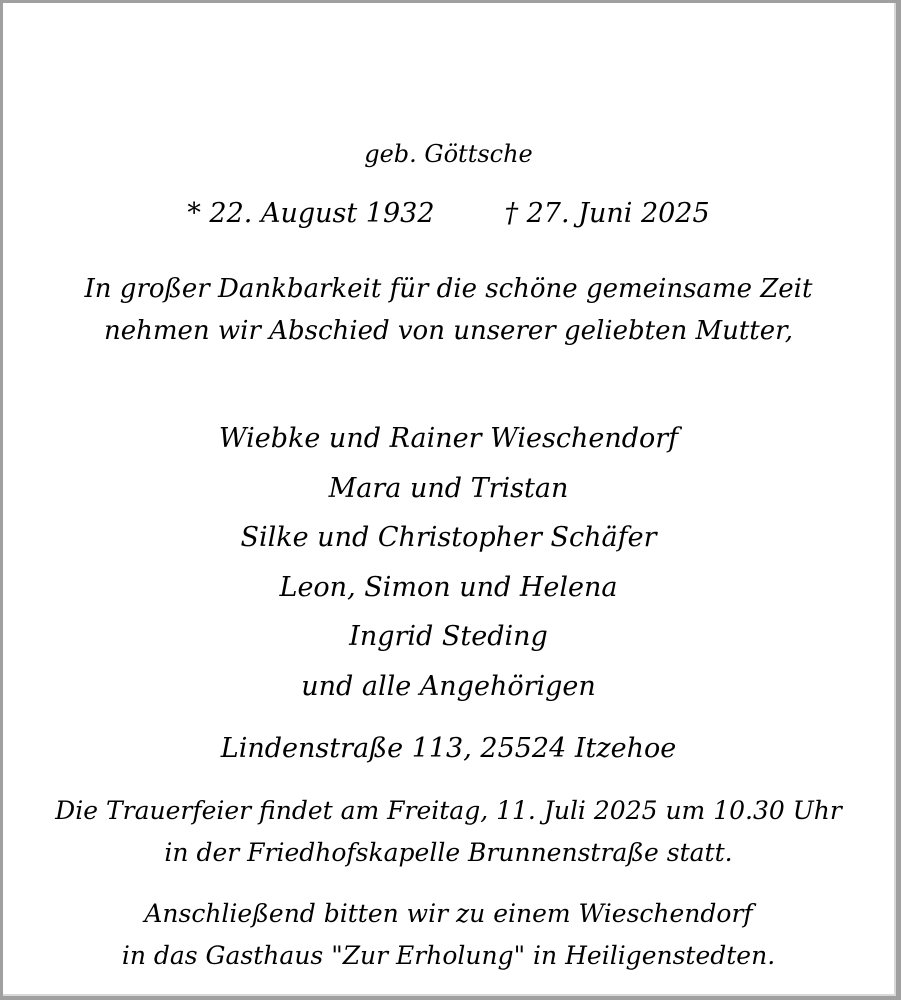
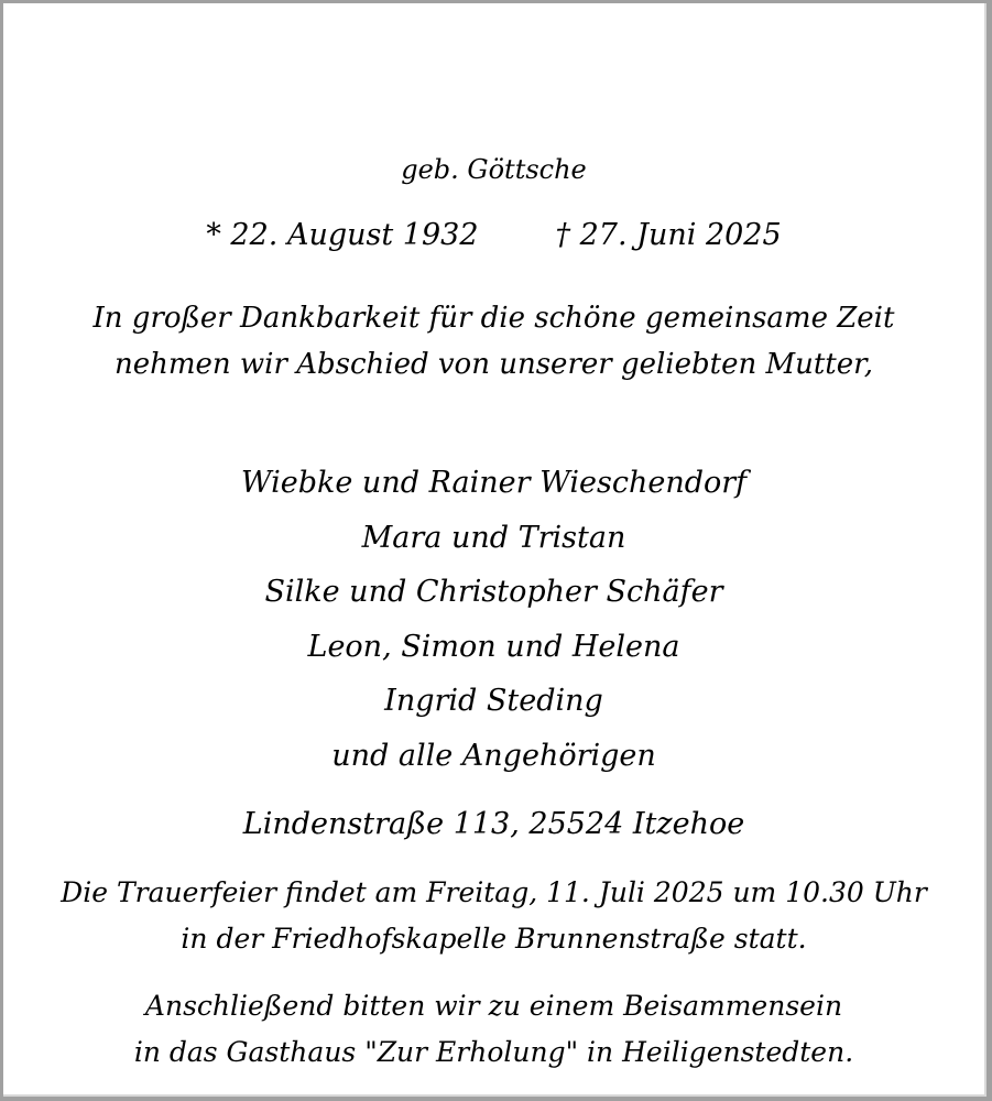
  geb. Göttsche
  * 22. August 1932 † 27. Juni 2025
  In großer Dankbarkeit für die schöne gemeinsame Zeit
  nehmen wir Abschied von unserer geliebten Mutter,
  Wiebke und Rainer Wieschendorf
  Mara und Tristan
  Silke und Christopher Schäfer
  Leon, Simon und Helena
  Ingrid Steding
  und alle Angehörigen
  Lindenstraße 113, 25524 Itzehoe
  Die Trauerfeier findet am Freitag, 11. Juli 2025 um 10.30 Uhr
  in der Friedhofskapelle Brunnenstraße statt.
- Anschließend bitten wir zu einem Wieschendorf
+ Anschließend bitten wir zu einem Beisammensein
  in das Gasthaus "Zur Erholung" in Heiligenstedten.
